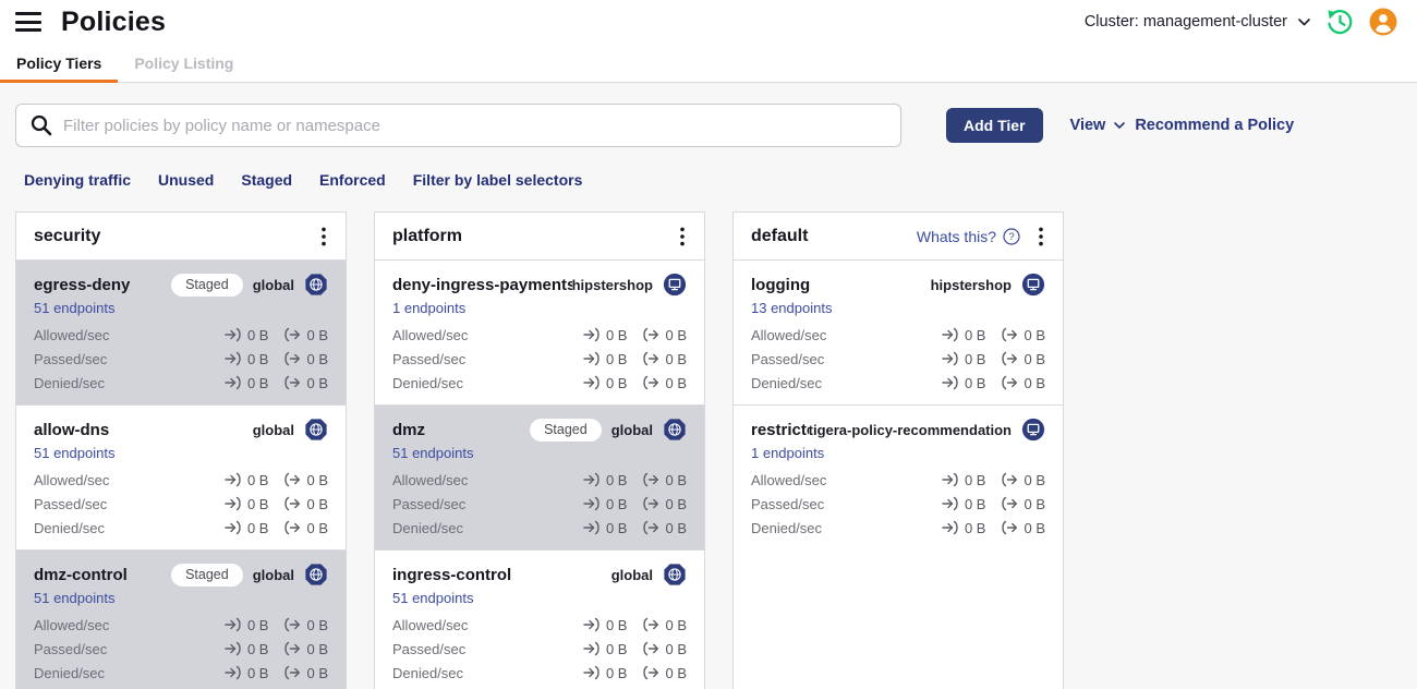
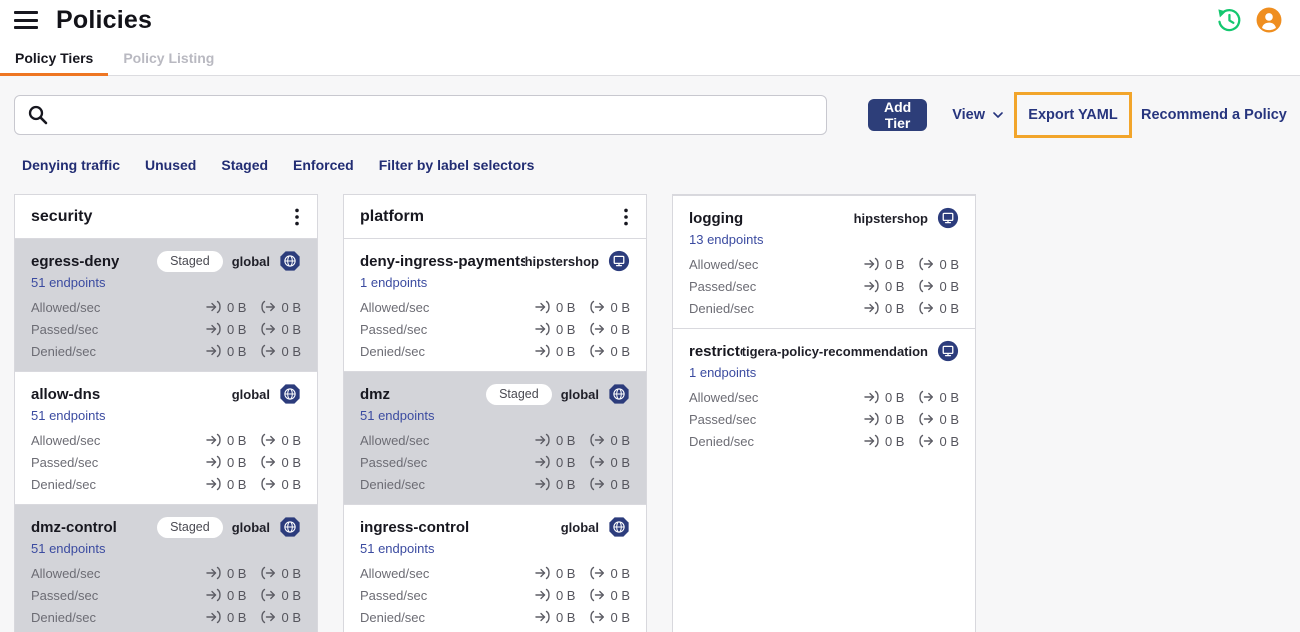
  Policies
- Cluster: management-cluster
  Policy Tiers
  Policy Listing
- Filter policies by policy name or namespace
  Add Tier
  View
+ Export YAML
  Recommend a Policy
  Denying traffic
  Unused
  Staged
  Enforced
  Filter by label selectors
  security
  egress-deny
  Staged
  global
  51 endpoints
  Allowed/sec
  0 B
  0 B
  Passed/sec
  0 B
  0 B
  Denied/sec
  0 B
  0 B
  allow-dns
  global
  51 endpoints
  Allowed/sec
  0 B
  0 B
  Passed/sec
  0 B
  0 B
  Denied/sec
  0 B
  0 B
  dmz-control
  Staged
  global
  51 endpoints
  Allowed/sec
  0 B
  0 B
  Passed/sec
  0 B
  0 B
  Denied/sec
  0 B
  0 B
  platform
  deny-ingress-payments
  hipstershop
  1 endpoints
  Allowed/sec
  0 B
  0 B
  Passed/sec
  0 B
  0 B
  Denied/sec
  0 B
  0 B
  dmz
  Staged
  global
  51 endpoints
  Allowed/sec
  0 B
  0 B
  Passed/sec
  0 B
  0 B
  Denied/sec
  0 B
  0 B
  ingress-control
  global
  51 endpoints
  Allowed/sec
  0 B
  0 B
  Passed/sec
  0 B
  0 B
  Denied/sec
  0 B
  0 B
- default
- Whats this?
- ?
  logging
  hipstershop
  13 endpoints
  Allowed/sec
  0 B
  0 B
  Passed/sec
  0 B
  0 B
  Denied/sec
  0 B
  0 B
  restrict
  tigera-policy-recommendation
  1 endpoints
  Allowed/sec
  0 B
  0 B
  Passed/sec
  0 B
  0 B
  Denied/sec
  0 B
  0 B
